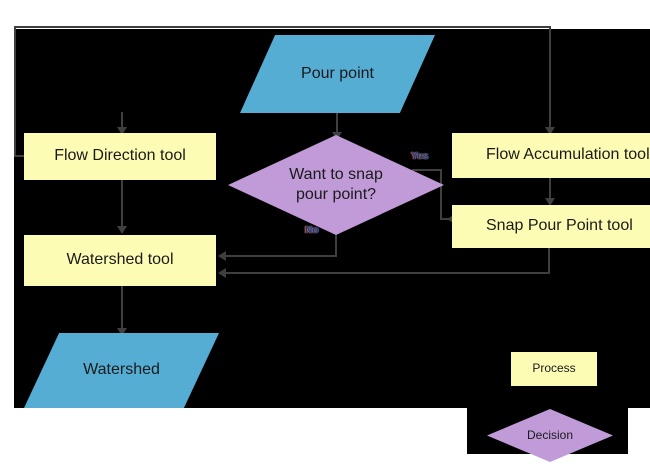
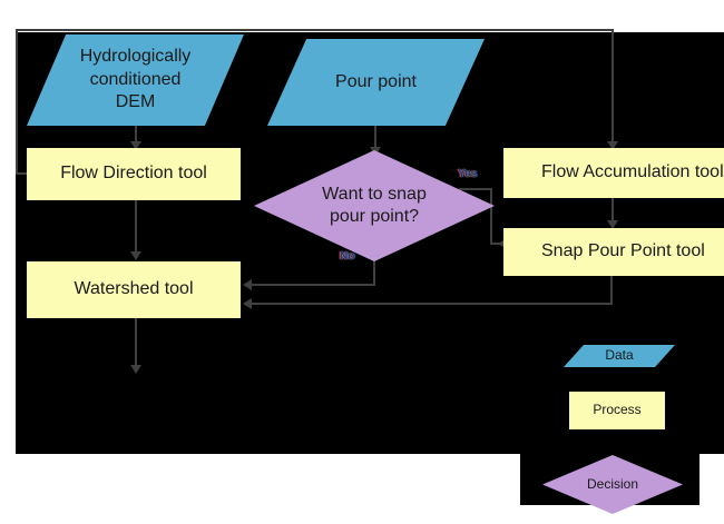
+ Hydrologically
+ conditioned
+ DEM
  Pour point
  Flow Direction tool
  Flow Accumulation tool
  Snap Pour Point tool
  Want to snap
  pour point?
  Watershed tool
- Watershed
  Yes
  No
+ Data
  Process
  Decision
